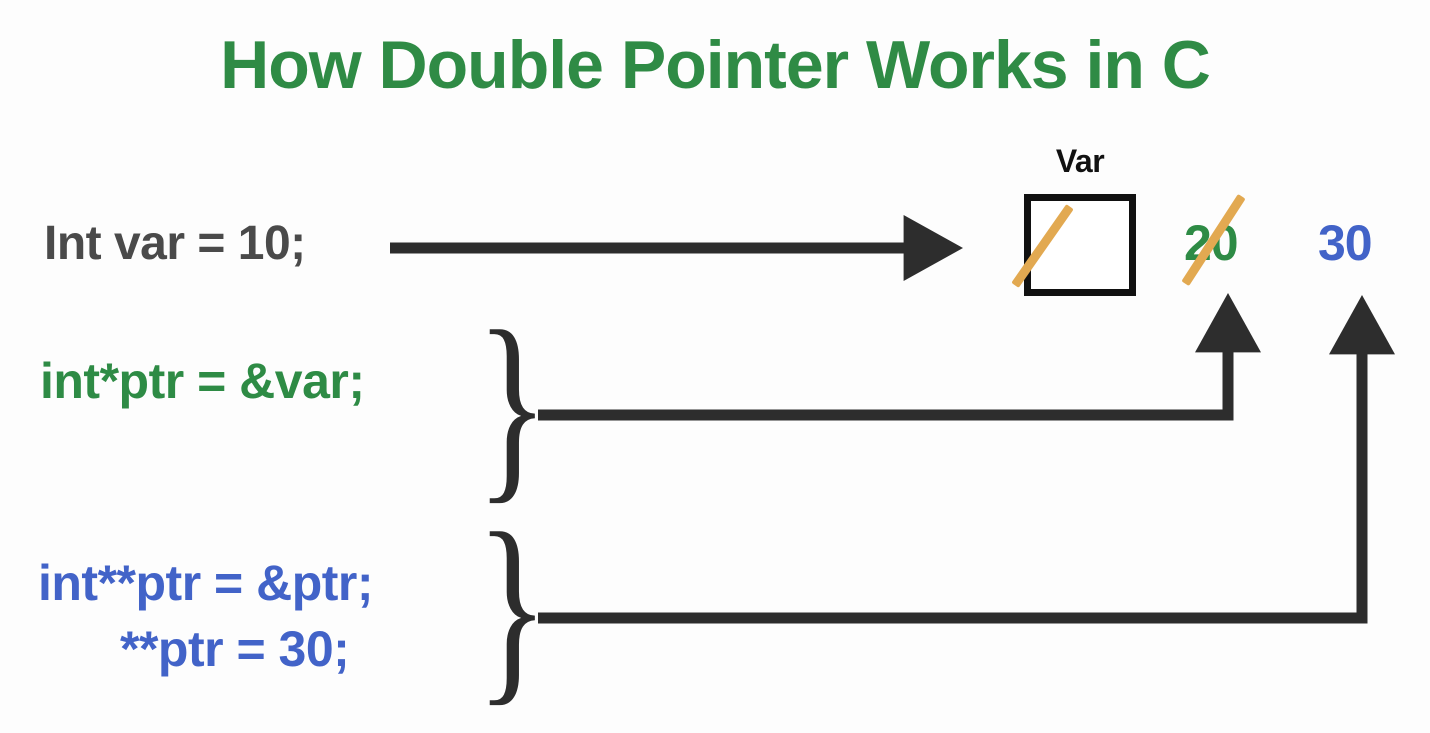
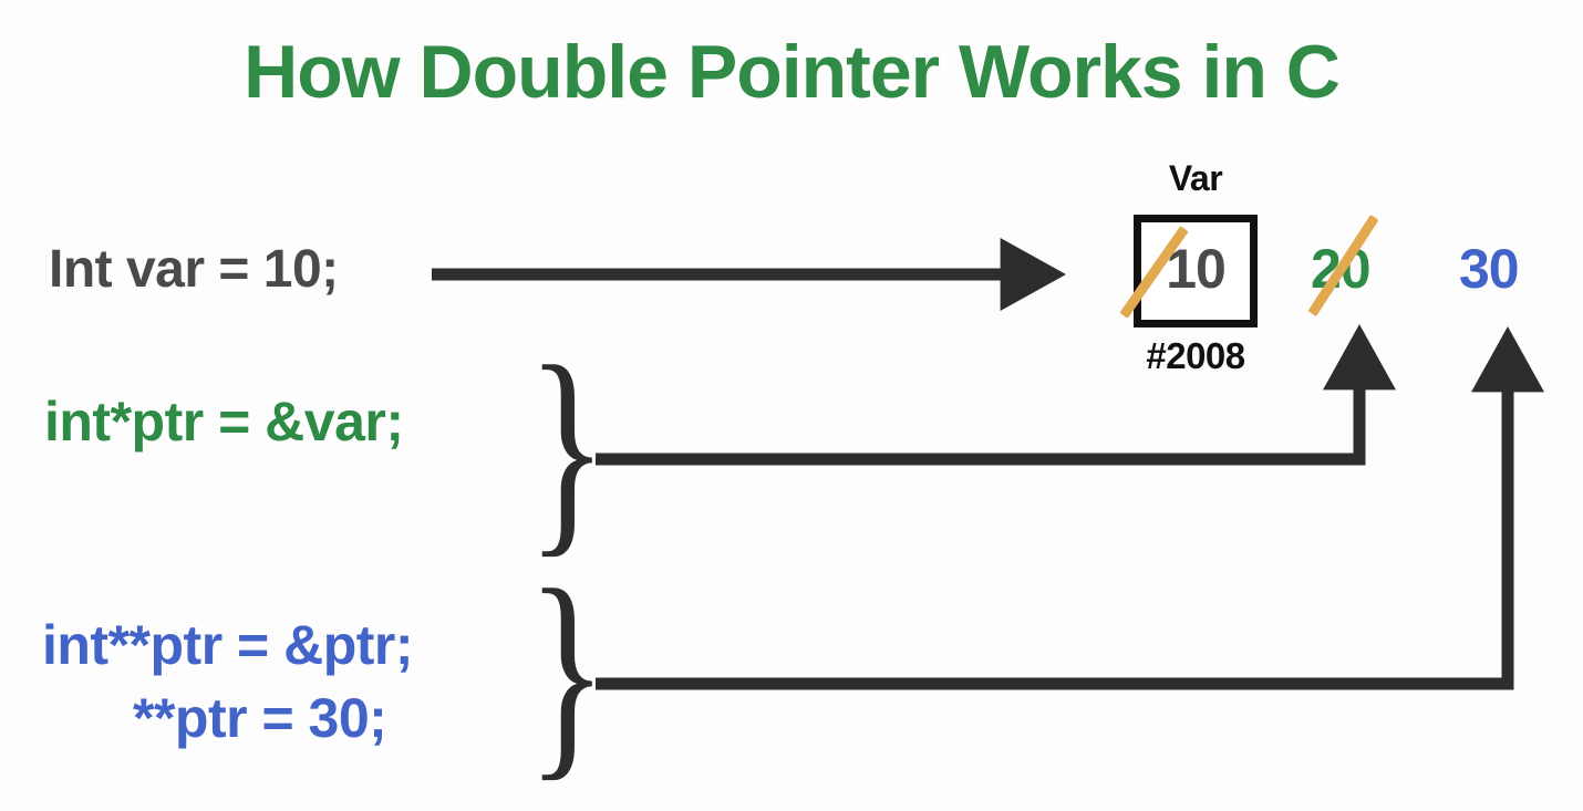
  How Double Pointer Works in C
  Int var = 10;
  int*ptr = &var;
  }
  int**ptr = &ptr;
  **ptr = 30;
  }
  Var
+ 10
+ #2008
  20
  30
